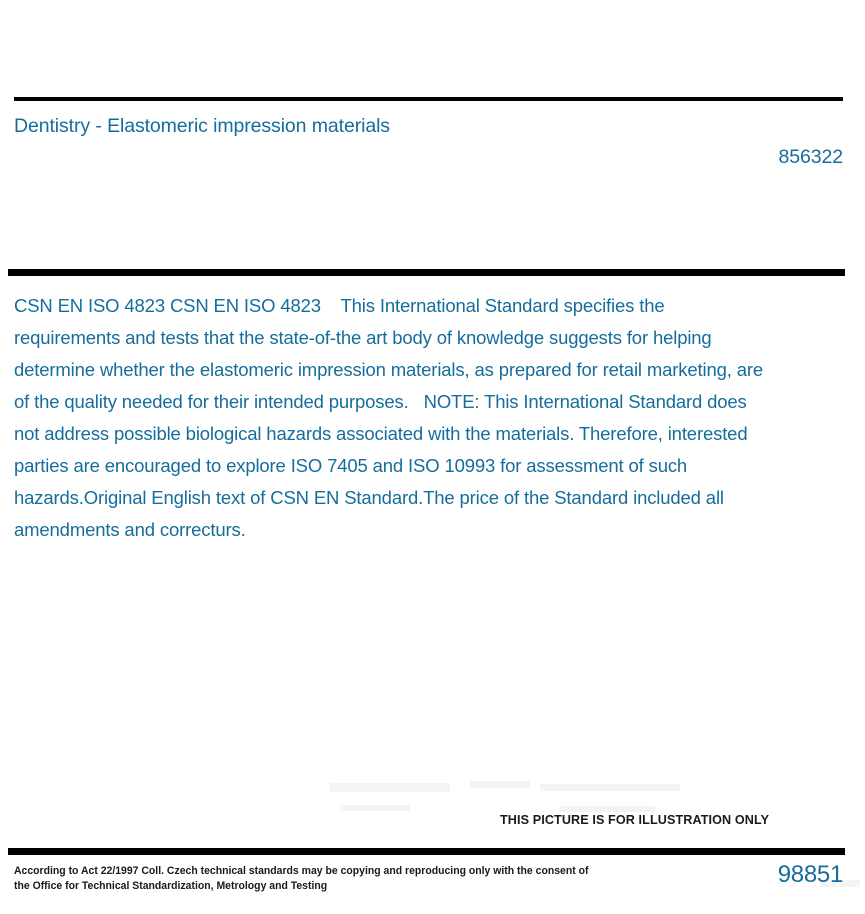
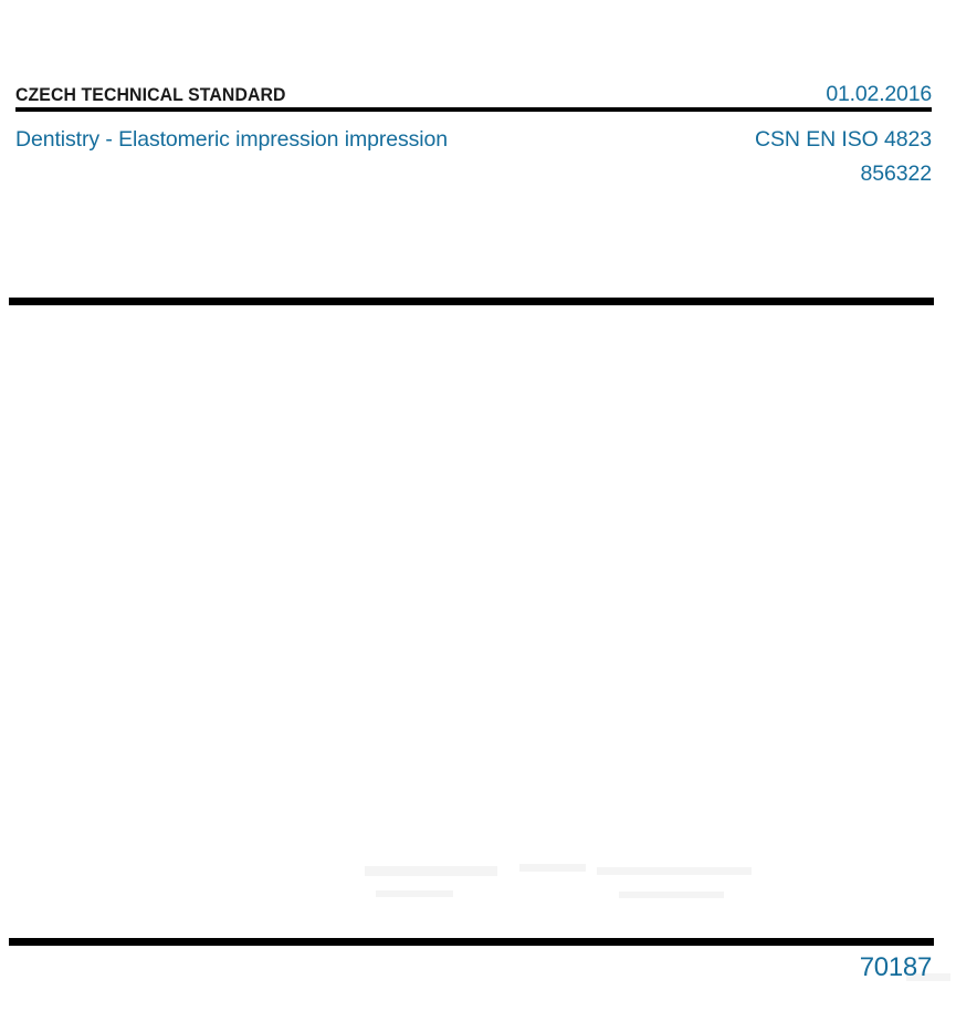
+ CZECH TECHNICAL STANDARD
+ 01.02.2016
- Dentistry - Elastomeric impression materials
+ Dentistry - Elastomeric impression impression
+ CSN EN ISO 4823
  856322
- CSN EN ISO 4823 CSN EN ISO 4823 This International Standard specifies the requirements and tests that the state-of-the art body of knowledge suggests for helping determine whether the elastomeric impression materials, as prepared for retail marketing, are of the quality needed for their intended purposes. NOTE: This International Standard does not address possible biological hazards associated with the materials. Therefore, interested parties are encouraged to explore ISO 7405 and ISO 10993 for assessment of such hazards.Original English text of CSN EN Standard.The price of the Standard included all amendments and correcturs.
- THIS PICTURE IS FOR ILLUSTRATION ONLY
- According to Act 22/1997 Coll. Czech technical standards may be copying and reproducing only with the consent of the Office for Technical Standardization, Metrology and Testing
- 98851
+ 70187
